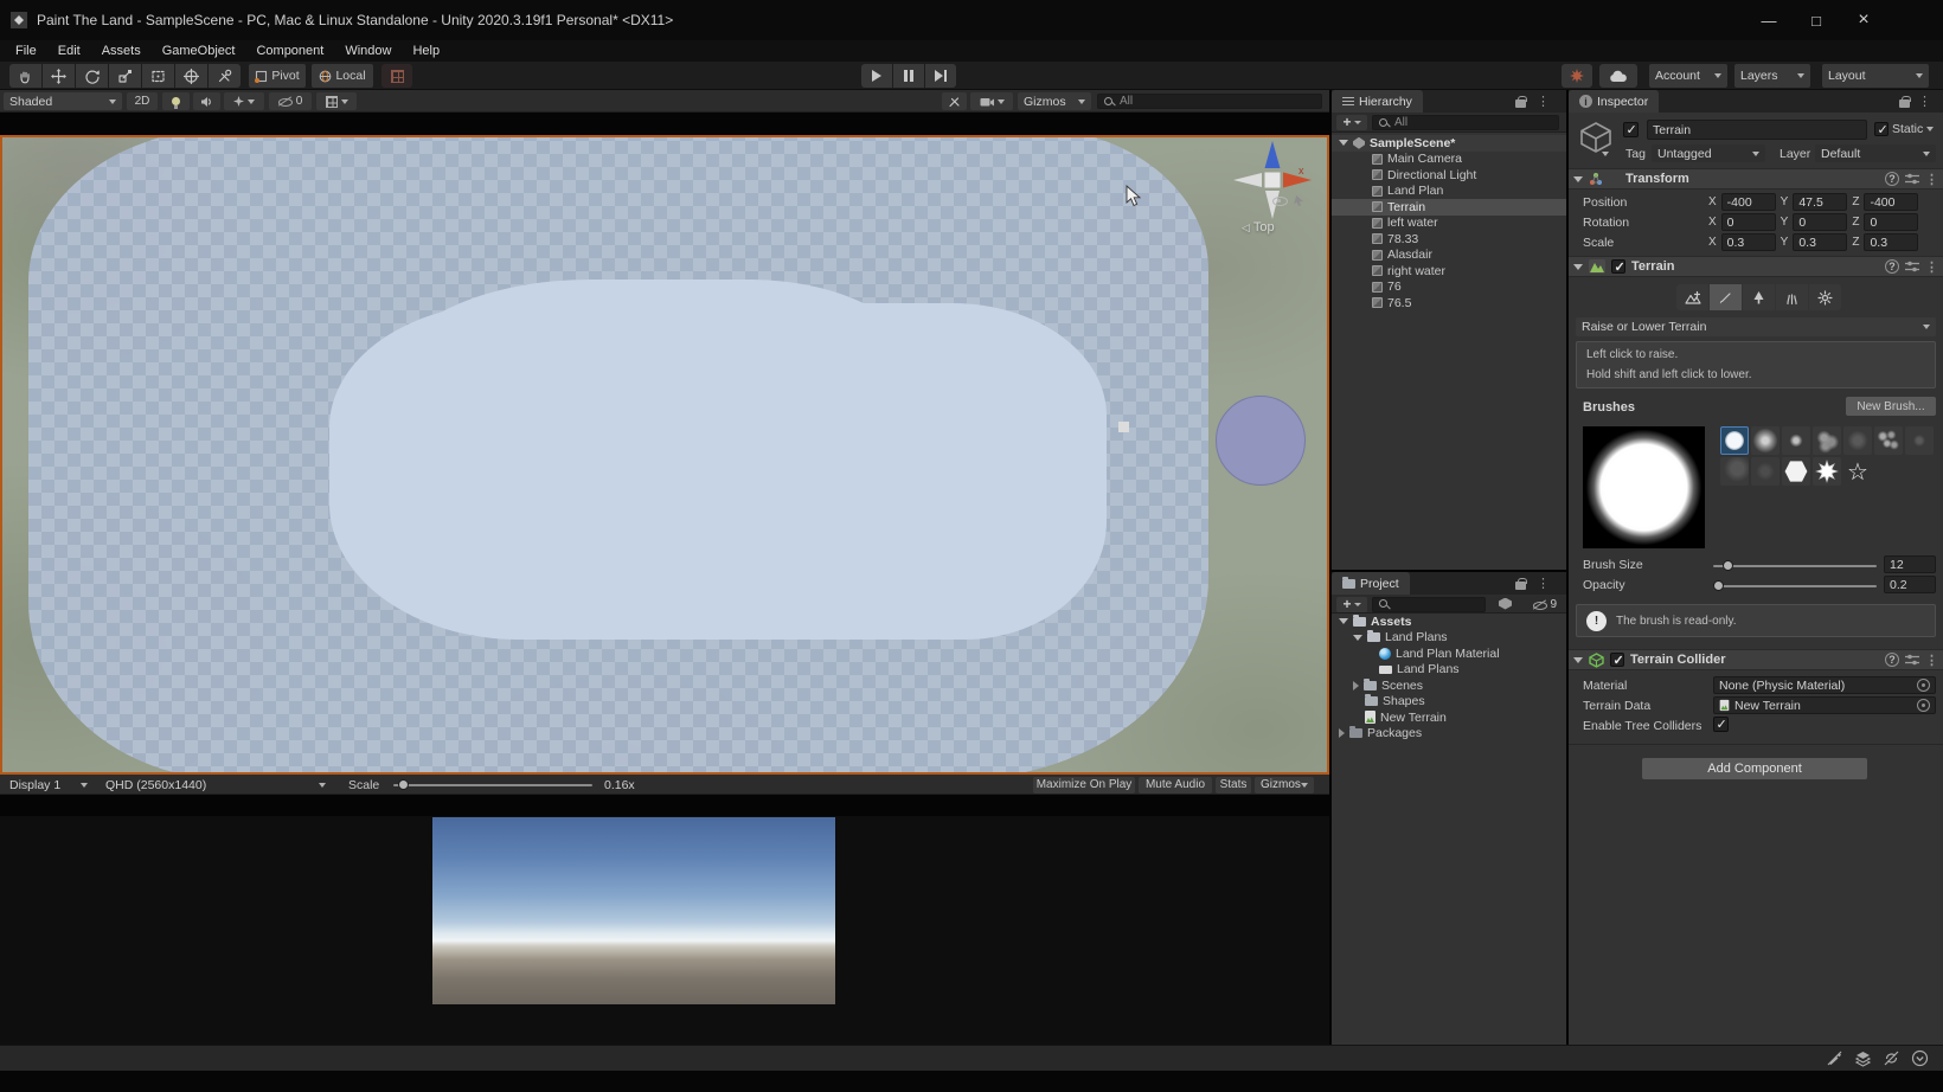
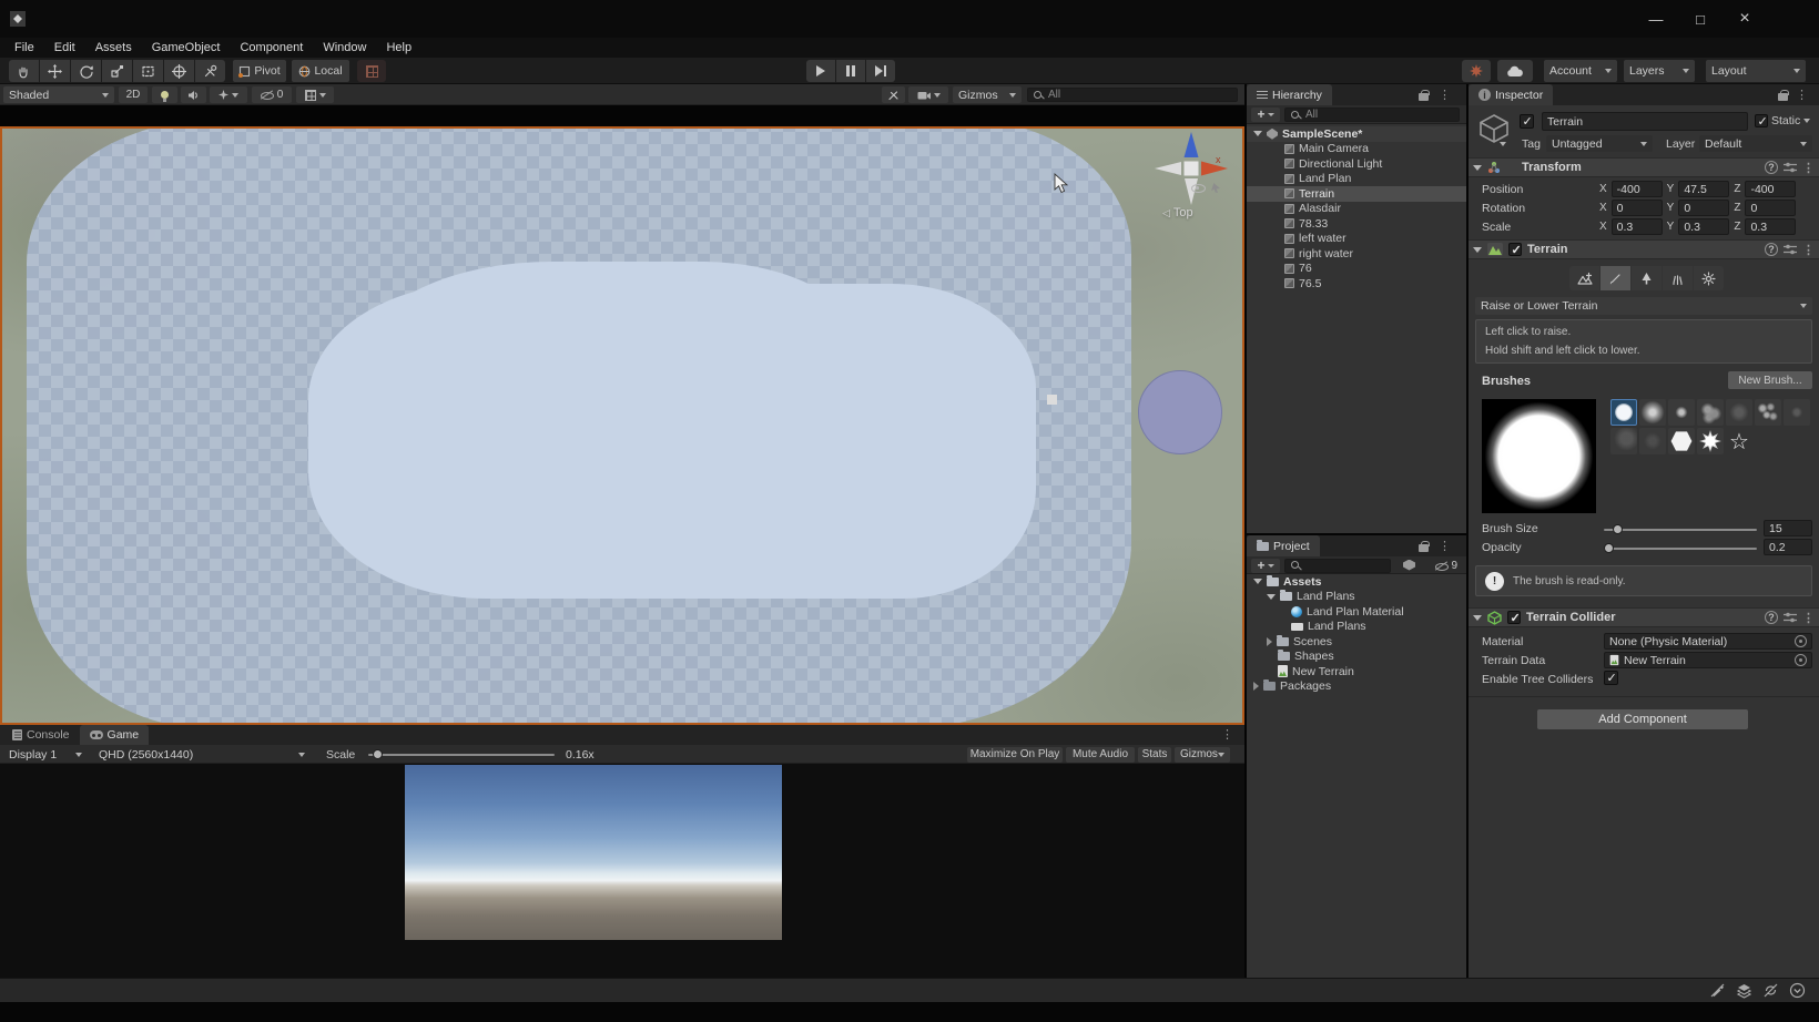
- Paint The Land - SampleScene - PC, Mac & Linux Standalone - Unity 2020.3.19f1 Personal* <DX11>
  —
  □
  ×
  File
  Edit
  Assets
  GameObject
  Component
  Window
  Help
  Pivot
  Local
  Account
  Layers
  Layout
  Shaded
  2D
  0
  Gizmos
  All
  x
  ◁
  Top
+ Console
+ Game
  Display 1
  QHD (2560x1440)
  Scale
  0.16x
  Maximize On Play
  Mute Audio
  Stats
  Gizmos
  Hierarchy
  All
  SampleScene*
  Main Camera
  Directional Light
  Land Plan
  Terrain
- left water
+ Alasdair
  78.33
- Alasdair
+ left water
  right water
  76
  76.5
  Project
  9
  Assets
  Land Plans
  Land Plan Material
  Land Plans
  Scenes
  Shapes
  New Terrain
  Packages
  Inspector
  Terrain
  Static
  Tag
  Untagged
  Layer
  Default
  Transform
  Position
  X
  -400
  Y
  47.5
  Z
  -400
  Rotation
  X
  0
  Y
  0
  Z
  0
  Scale
  X
  0.3
  Y
  0.3
  Z
  0.3
  Terrain
  Raise or Lower Terrain
  Left click to raise.
  Hold shift and left click to lower.
  Brushes
  New Brush...
  ☆
  Brush Size
- 12
+ 15
  Opacity
  0.2
  !
  The brush is read-only.
  Terrain Collider
  Material
  None (Physic Material)
  Terrain Data
  New Terrain
  Enable Tree Colliders
  Add Component
